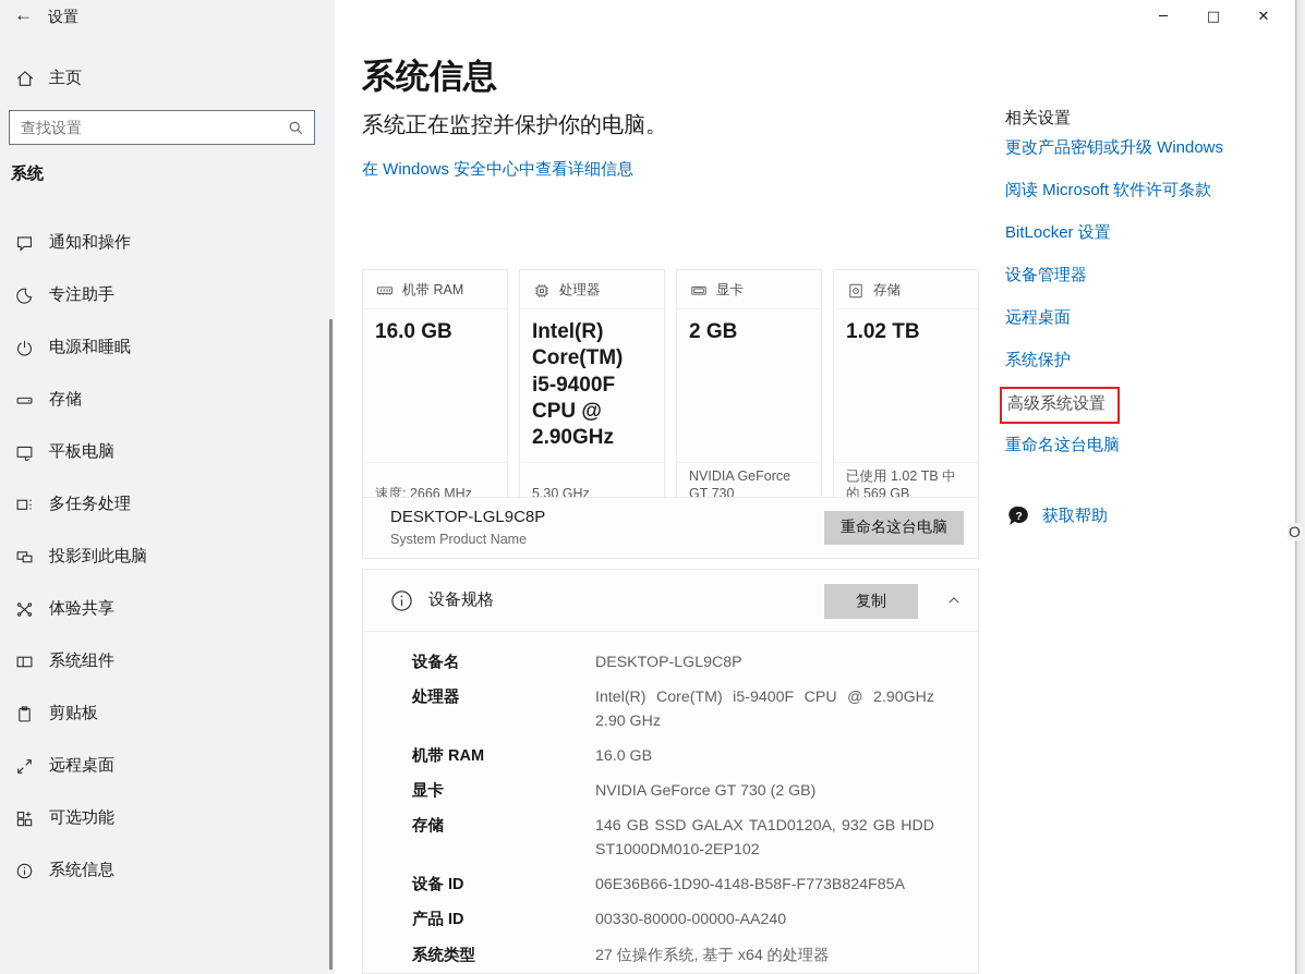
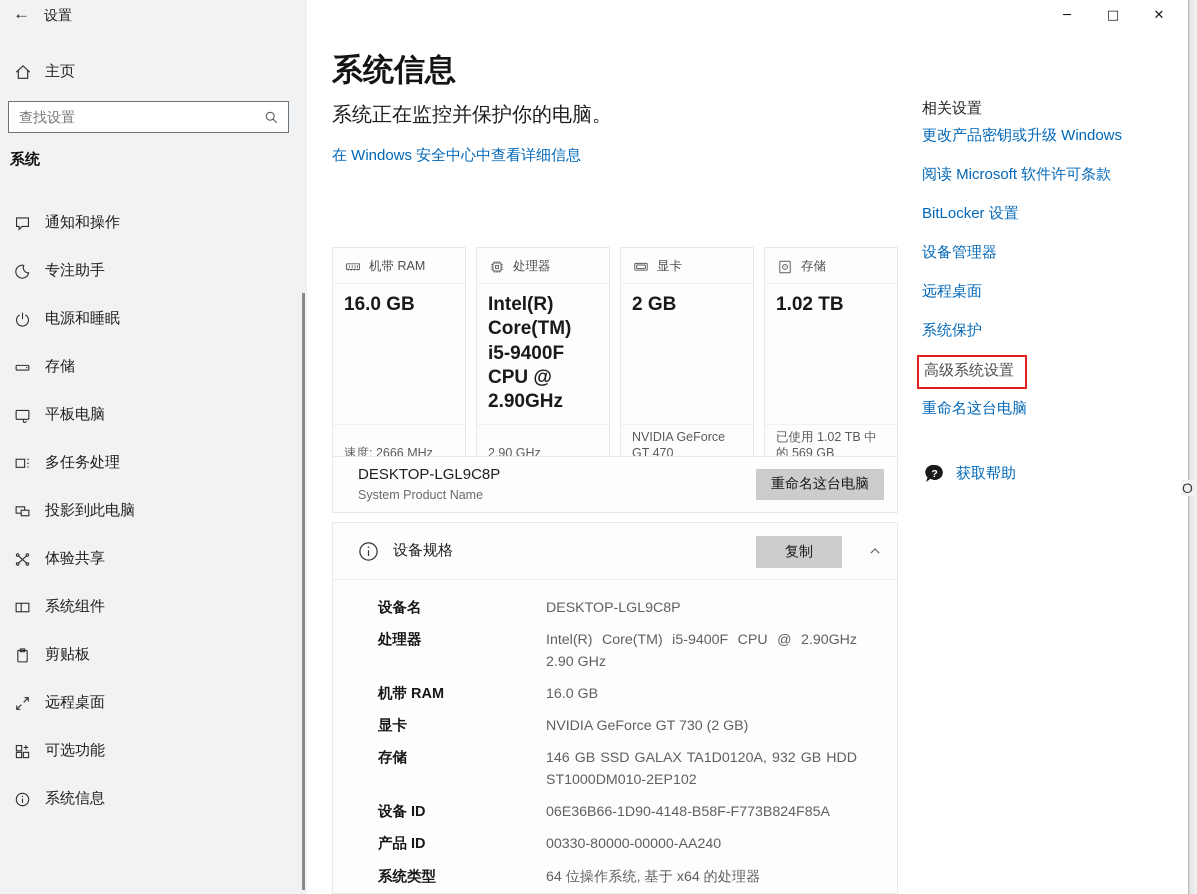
  ←
  设置
  主页
  查找设置
  系统
  通知和操作
  专注助手
  电源和睡眠
  存储
  平板电脑
  多任务处理
  投影到此电脑
  体验共享
  系统组件
  剪贴板
  远程桌面
  可选功能
  系统信息
  ─
  □
  ✕
  系统信息
  系统正在监控并保护你的电脑。
  在 Windows 安全中心中查看详细信息
  机带 RAM
  16.0 GB
  速度: 2666 MHz
  处理器
  Intel(R) Core(TM) i5-9400F CPU @ 2.90GHz
- 5.30 GHz
+ 2.90 GHz
  显卡
  2 GB
- NVIDIA GeForce GT 730
+ NVIDIA GeForce GT 470
  存储
  1.02 TB
  已使用 1.02 TB 中的 569 GB
  DESKTOP-LGL9C8P
  System Product Name
  重命名这台电脑
  设备规格
  复制
  设备名
  DESKTOP-LGL9C8P
  处理器
  Intel(R) Core(TM) i5-9400F CPU @ 2.90GHz 2.90 GHz
  机带 RAM
  16.0 GB
  显卡
  NVIDIA GeForce GT 730 (2 GB)
  存储
  146 GB SSD GALAX TA1D0120A, 932 GB HDD ST1000DM010-2EP102
  设备 ID
  06E36B66-1D90-4148-B58F-F773B824F85A
  产品 ID
  00330-80000-00000-AA240
  系统类型
- 27 位操作系统, 基于 x64 的处理器
+ 64 位操作系统, 基于 x64 的处理器
  相关设置
  更改产品密钥或升级 Windows
  阅读 Microsoft 软件许可条款
  BitLocker 设置
  设备管理器
  远程桌面
  系统保护
  高级系统设置
  重命名这台电脑
  ?
  获取帮助
  O
